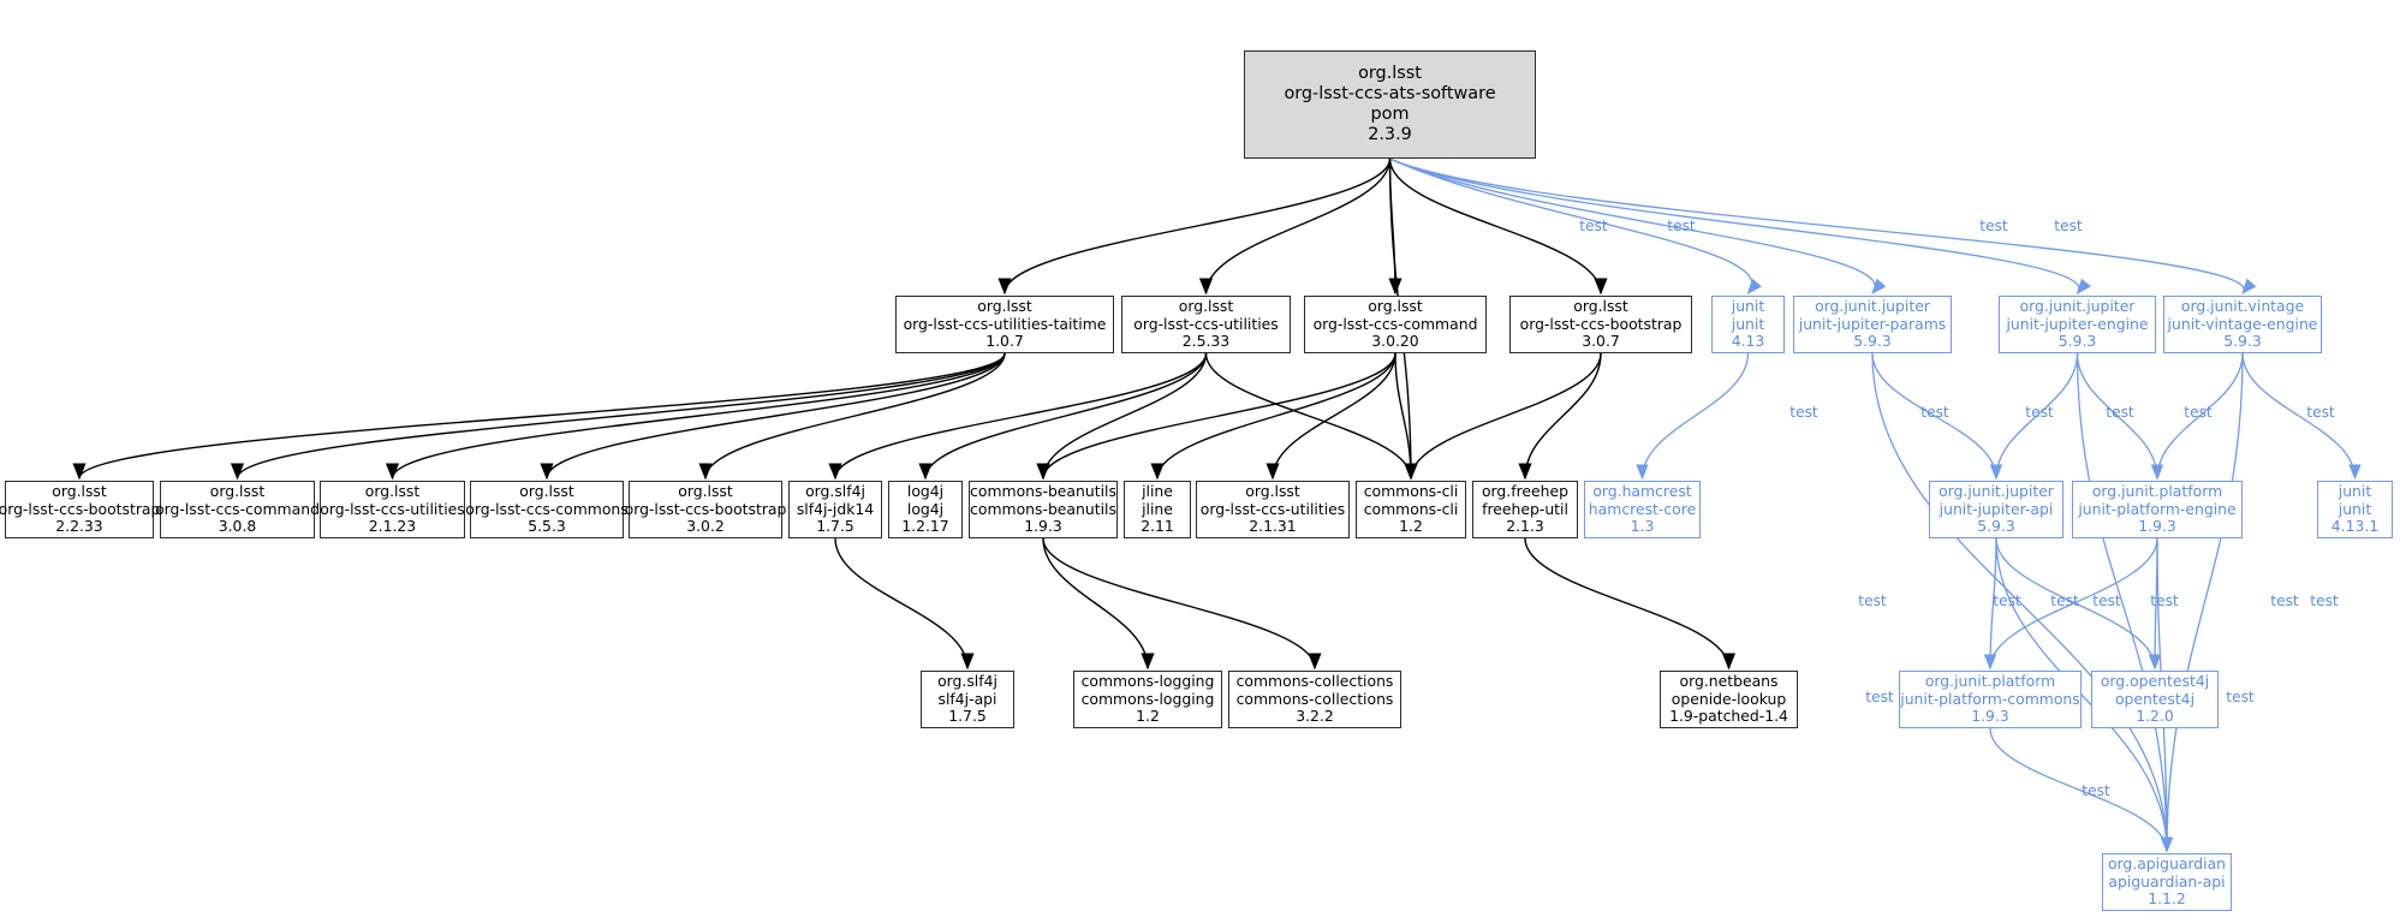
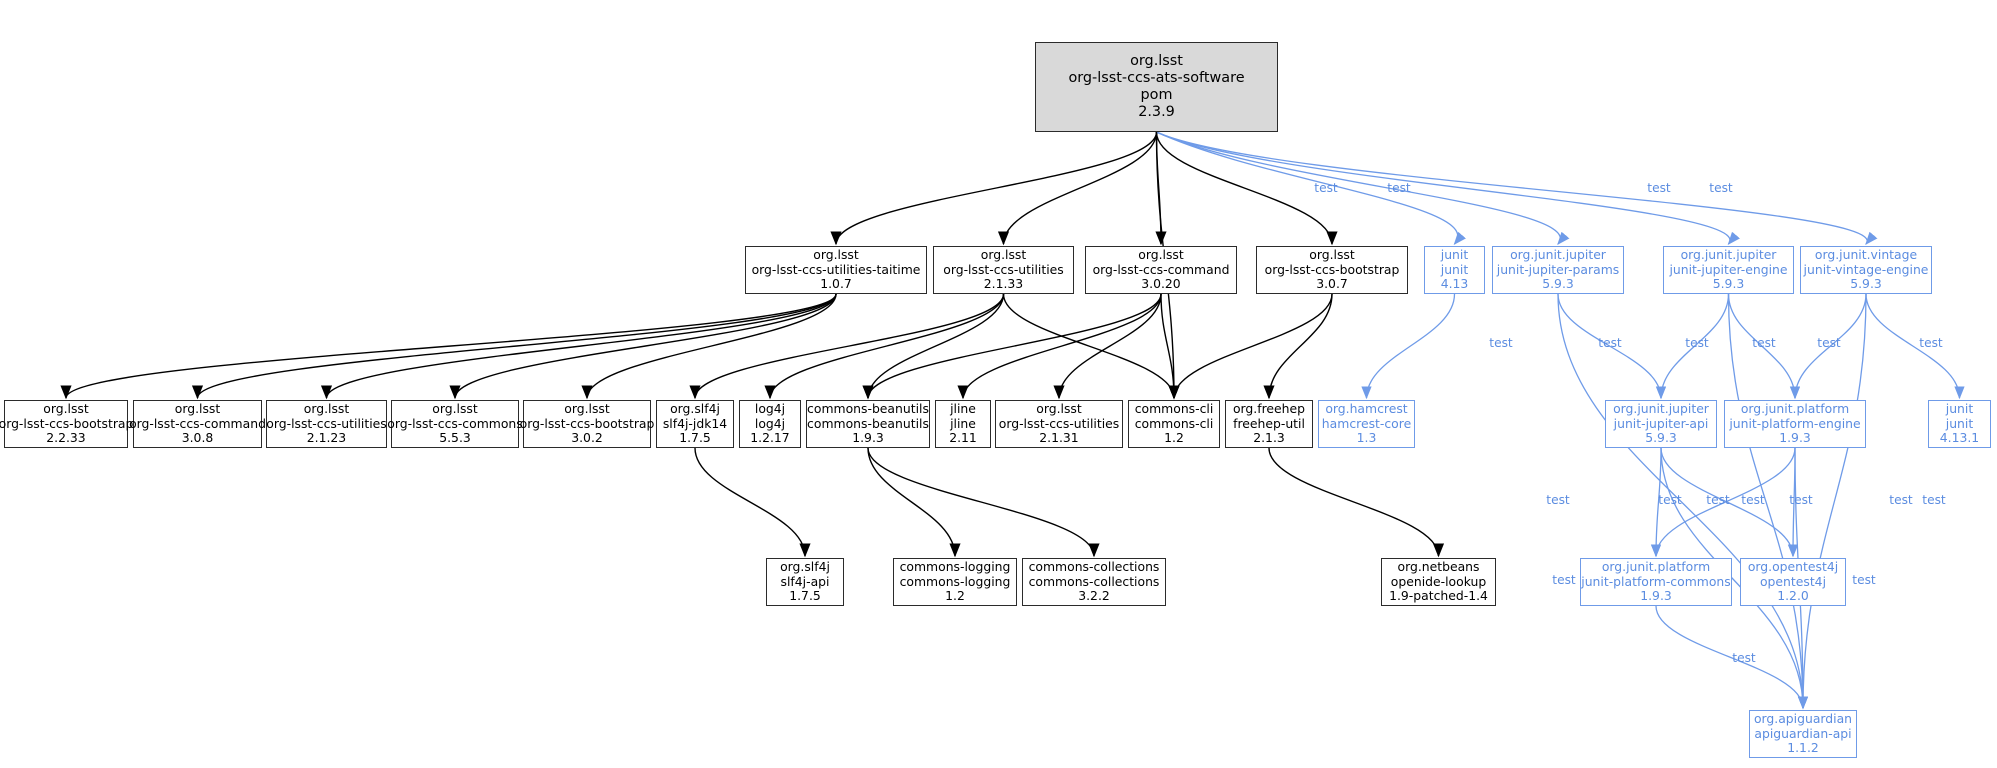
  org.lsst
  org-lsst-ccs-ats-software
  pom
  2.3.9
  org.lsst
  org-lsst-ccs-utilities-taitime
  1.0.7
  org.lsst
  org-lsst-ccs-utilities
- 2.5.33
+ 2.1.33
  org.lsst
  org-lsst-ccs-command
  3.0.20
  org.lsst
  org-lsst-ccs-bootstrap
  3.0.7
  junit
  junit
  4.13
  org.junit.jupiter
  junit-jupiter-params
  5.9.3
  org.junit.jupiter
  junit-jupiter-engine
  5.9.3
  org.junit.vintage
  junit-vintage-engine
  5.9.3
  org.lsst
  org-lsst-ccs-bootstrap
  2.2.33
  org.lsst
  org-lsst-ccs-command
  3.0.8
  org.lsst
  org-lsst-ccs-utilities
  2.1.23
  org.lsst
  org-lsst-ccs-commons
  5.5.3
  org.lsst
  org-lsst-ccs-bootstrap
  3.0.2
  org.slf4j
  slf4j-jdk14
  1.7.5
  log4j
  log4j
  1.2.17
  commons-beanutils
  commons-beanutils
  1.9.3
  jline
  jline
  2.11
  org.lsst
  org-lsst-ccs-utilities
  2.1.31
  commons-cli
  commons-cli
  1.2
  org.freehep
  freehep-util
  2.1.3
  org.hamcrest
  hamcrest-core
  1.3
  org.junit.jupiter
  junit-jupiter-api
  5.9.3
  org.junit.platform
  junit-platform-engine
  1.9.3
  junit
  junit
  4.13.1
  org.slf4j
  slf4j-api
  1.7.5
  commons-logging
  commons-logging
  1.2
  commons-collections
  commons-collections
  3.2.2
  org.netbeans
  openide-lookup
  1.9-patched-1.4
  org.junit.platform
  junit-platform-commons
  1.9.3
  org.opentest4j
  opentest4j
  1.2.0
  org.apiguardian
  apiguardian-api
  1.1.2
  test
  test
  test
  test
  test
  test
  test
  test
  test
  test
  test
  test
  test
  test
  test
  test
  test
  test
  test
  test
